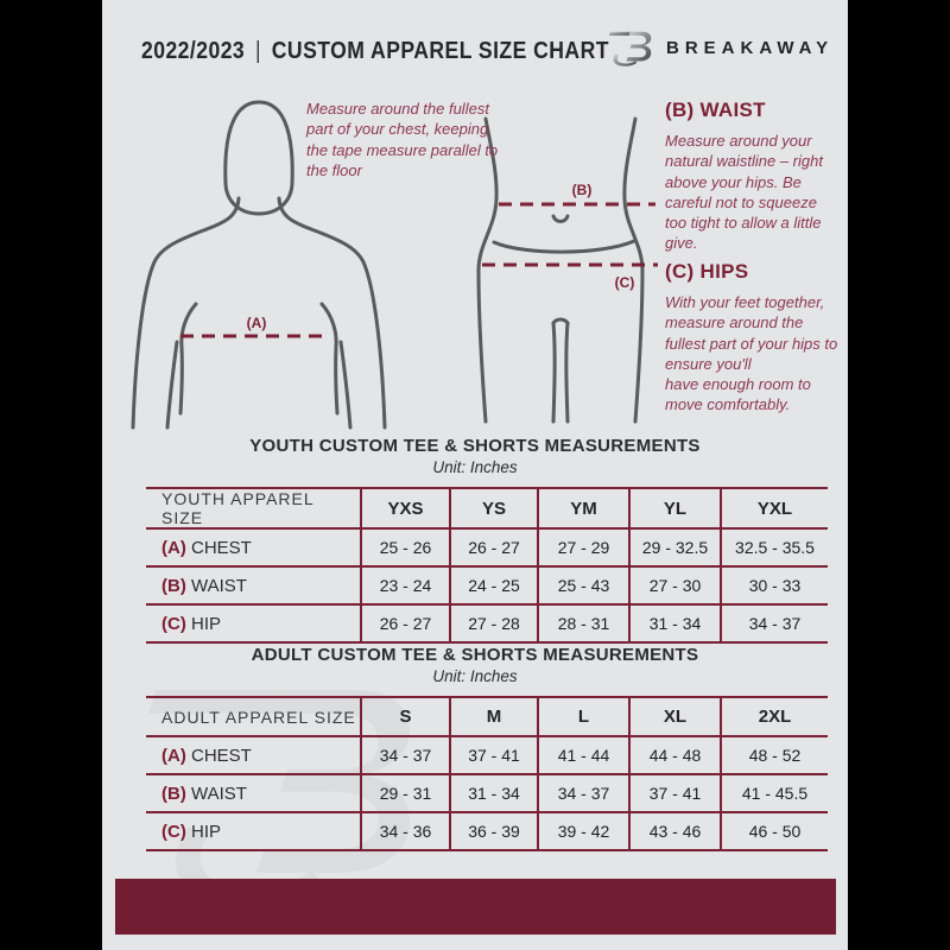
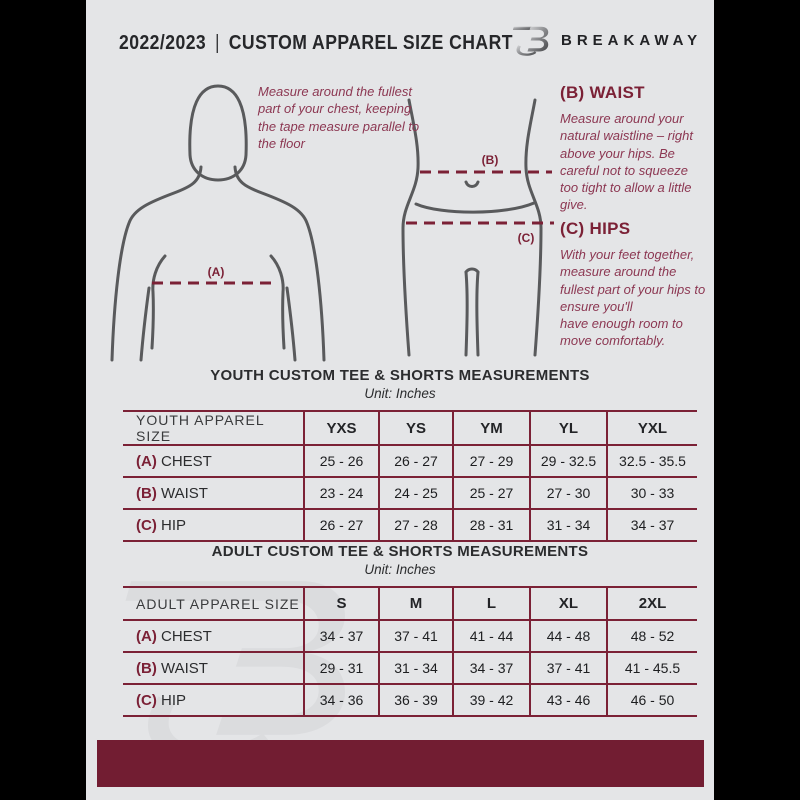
  2022/2023 | CUSTOM APPAREL SIZE CHART
  BREAKAWAY
  (A)
  (B)
  (C)
  Measure around the fullest part of your chest, keeping the tape measure parallel to the floor
  (B) WAIST
  Measure around your natural waistline – right above your hips. Be careful not to squeeze too tight to allow a little give.
  (C) HIPS
  With your feet together, measure around the fullest part of your hips to ensure you'll
  have enough room to move comfortably.
  YOUTH CUSTOM TEE & SHORTS MEASUREMENTS
  Unit: Inches
  YOUTH APPAREL SIZE	YXS	YS	YM	YL	YXL
  (A) CHEST	25 - 26	26 - 27	27 - 29	29 - 32.5	32.5 - 35.5
- (B) WAIST	23 - 24	24 - 25	25 - 43	27 - 30	30 - 33
+ (B) WAIST	23 - 24	24 - 25	25 - 27	27 - 30	30 - 33
  (C) HIP	26 - 27	27 - 28	28 - 31	31 - 34	34 - 37
  ADULT CUSTOM TEE & SHORTS MEASUREMENTS
  Unit: Inches
  ADULT APPAREL SIZE	S	M	L	XL	2XL
  (A) CHEST	34 - 37	37 - 41	41 - 44	44 - 48	48 - 52
  (B) WAIST	29 - 31	31 - 34	34 - 37	37 - 41	41 - 45.5
  (C) HIP	34 - 36	36 - 39	39 - 42	43 - 46	46 - 50
